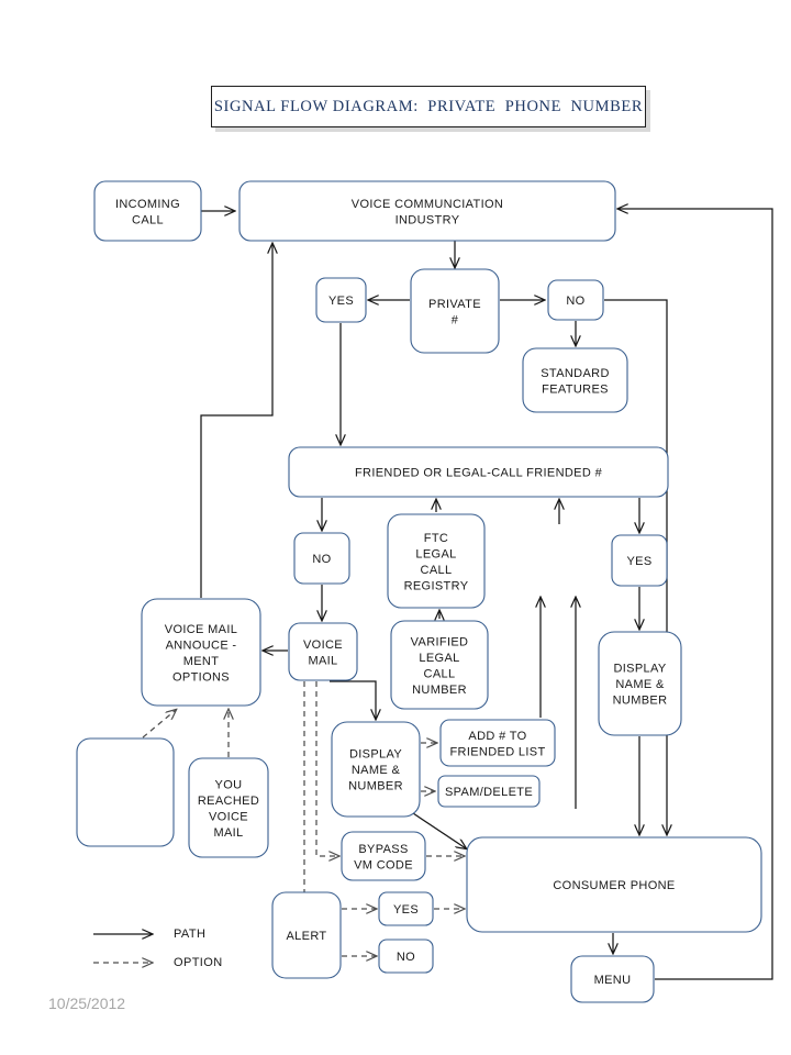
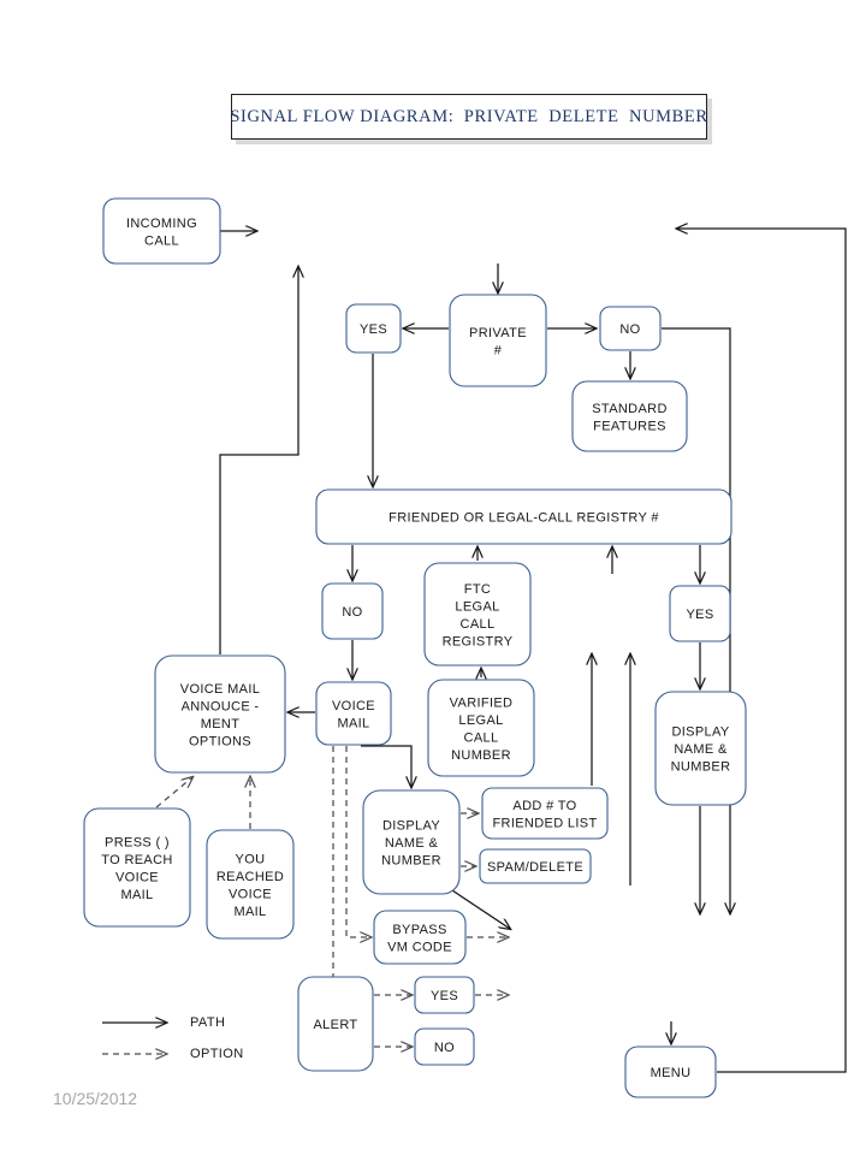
  INCOMING CALL
- VOICE COMMUNCIATION INDUSTRY
  PRIVATE #
  YES
  NO
  STANDARD FEATURES
- FRIENDED OR LEGAL-CALL FRIENDED #
+ FRIENDED OR LEGAL-CALL REGISTRY #
  NO
  FTC LEGAL CALL REGISTRY
  YES
  VARIFIED LEGAL CALL NUMBER
  VOICE MAIL
  VOICE MAIL ANNOUCE - MENT OPTIONS
+ PRESS ( ) TO REACH VOICE MAIL
  YOU REACHED VOICE MAIL
  DISPLAY NAME & NUMBER
  ADD # TO FRIENDED LIST
  SPAM/DELETE
  BYPASS VM CODE
  ALERT
  YES
  NO
  DISPLAY NAME & NUMBER
- CONSUMER PHONE
  MENU
- SIGNAL FLOW DIAGRAM: PRIVATE PHONE NUMBER
+ SIGNAL FLOW DIAGRAM: PRIVATE DELETE NUMBER
  PATH
  OPTION
  10/25/2012
